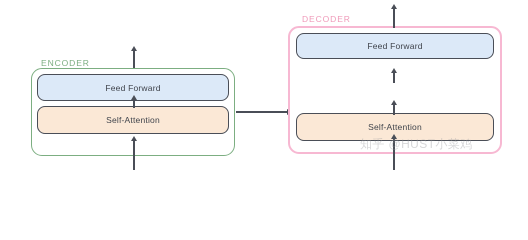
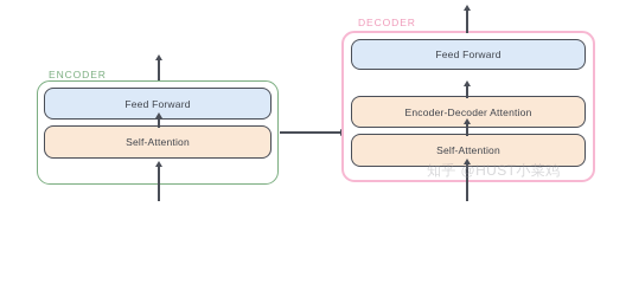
  ENCODER
  Feed Forward
  Self-Attention
  DECODER
  Feed Forward
+ Encoder-Decoder Attention
  Self-Attention
  知乎 @HUST小菜鸡
